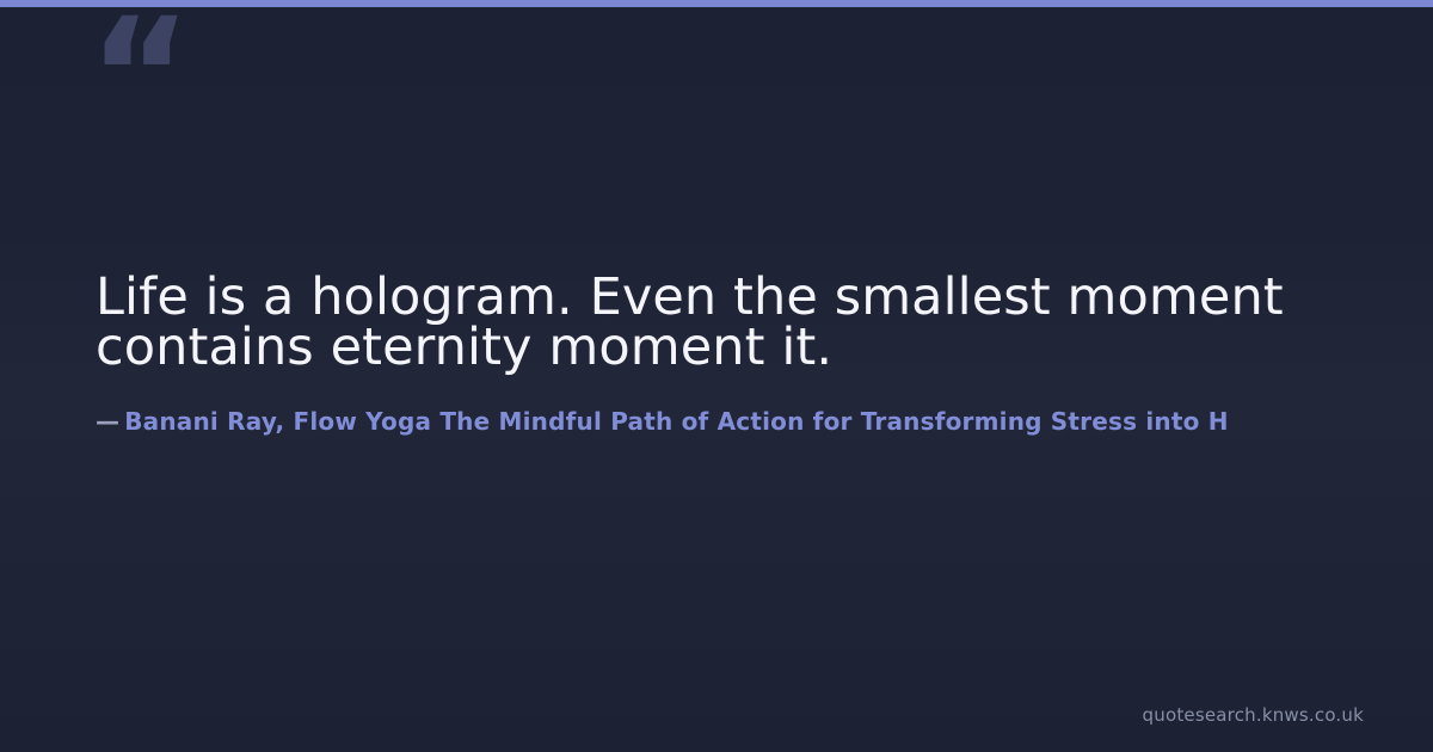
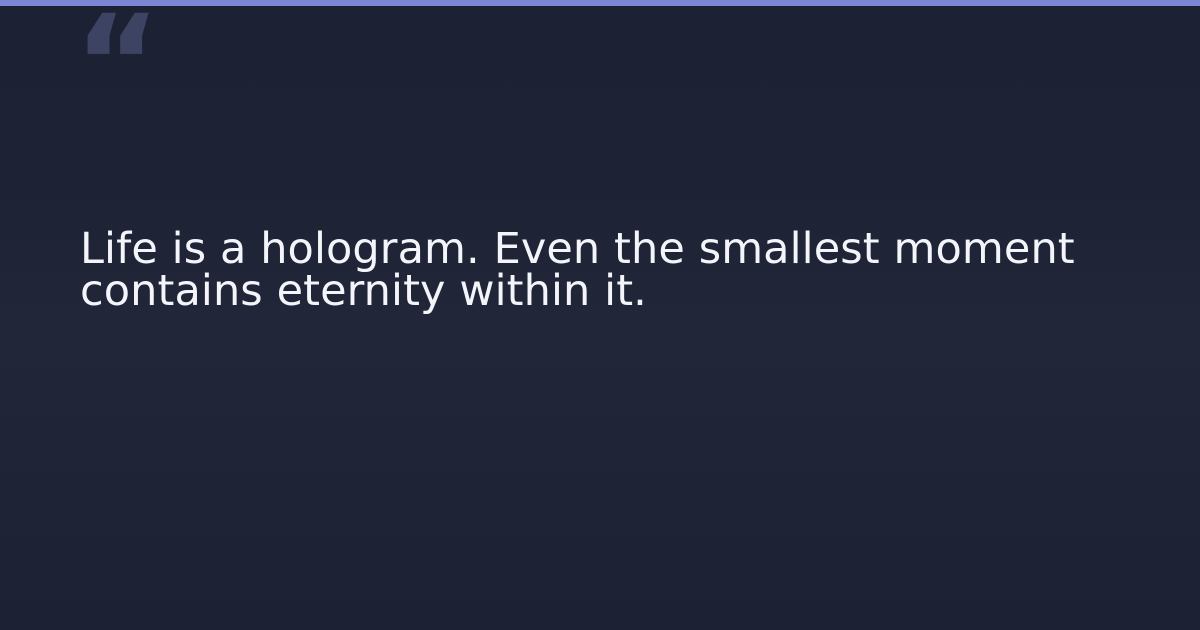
  “
- Life is a hologram. Even the smallest moment contains eternity moment it.
+ Life is a hologram. Even the smallest moment contains eternity within it.
- — Banani Ray, Flow Yoga The Mindful Path of Action for Transforming Stress into H
- quotesearch.knws.co.uk
